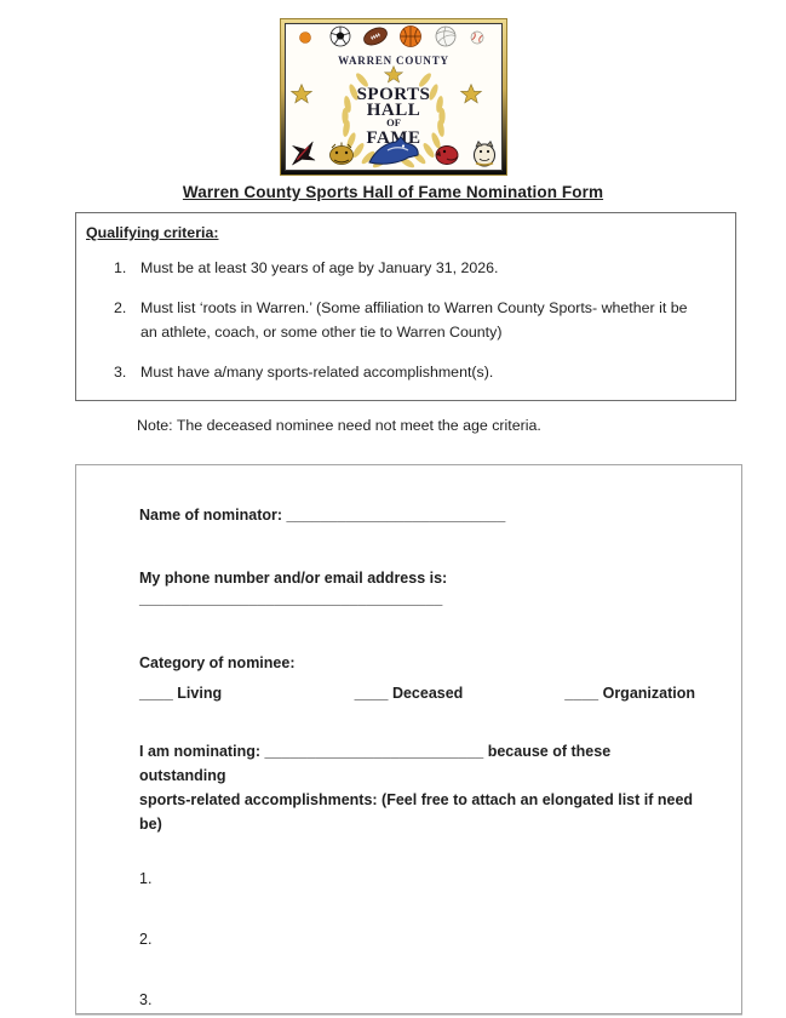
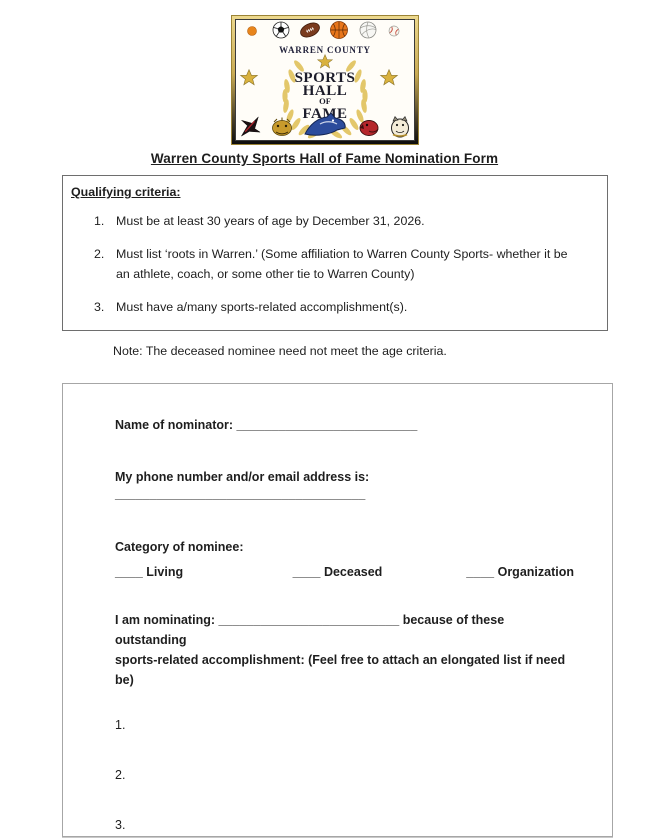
  WARREN COUNTY
  SPORTS
  HALL
  OF
  FAE
  Warren County Sports Hall of Fame Nomination Form
  Qualifying criteria:
  1.
- Must be at least 30 years of age by January 31, 2026.
+ Must be at least 30 years of age by December 31, 2026.
  2.
  Must list ‘roots in Warren.’ (Some affiliation to Warren County Sports- whether it be an athlete, coach, or some other tie to Warren County)
  3.
  Must have a/many sports-related accomplishment(s).
  Note: The deceased nominee need not meet the age criteria.
  Name of nominator: __________________________
  My phone number and/or email address is: ____________________________________
  Category of nominee:
  ____ Living
  ____ Deceased
  ____ Organization
  I am nominating: __________________________ because of these outstanding
- sports-related accomplishments: (Feel free to attach an elongated list if need be)
+ sports-related accomplishment: (Feel free to attach an elongated list if need be)
  1.
  2.
  3.
